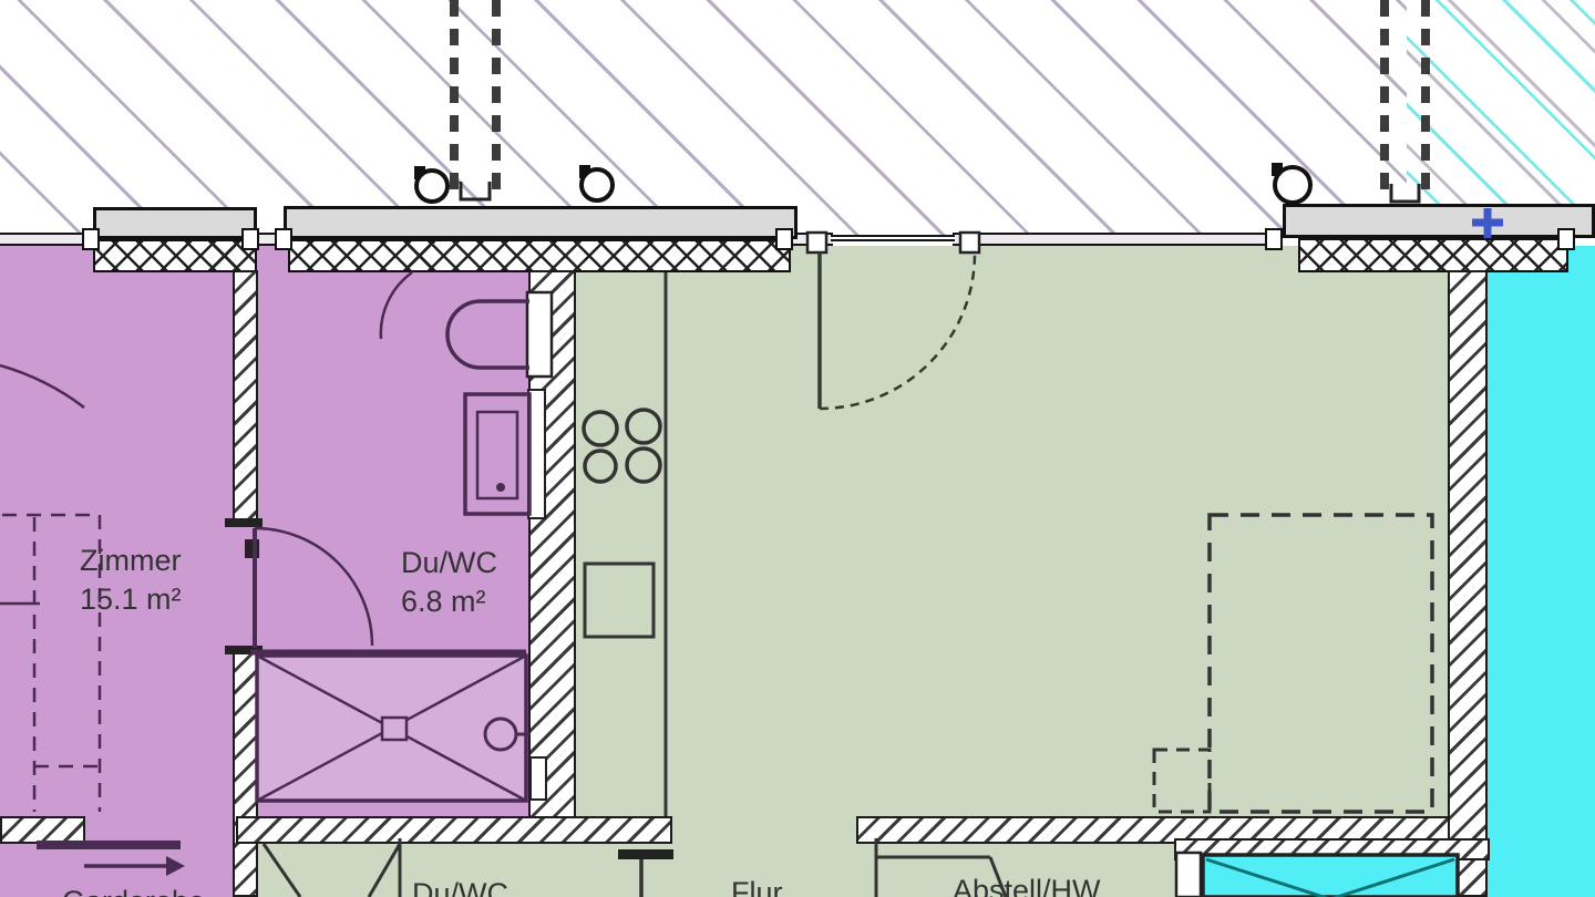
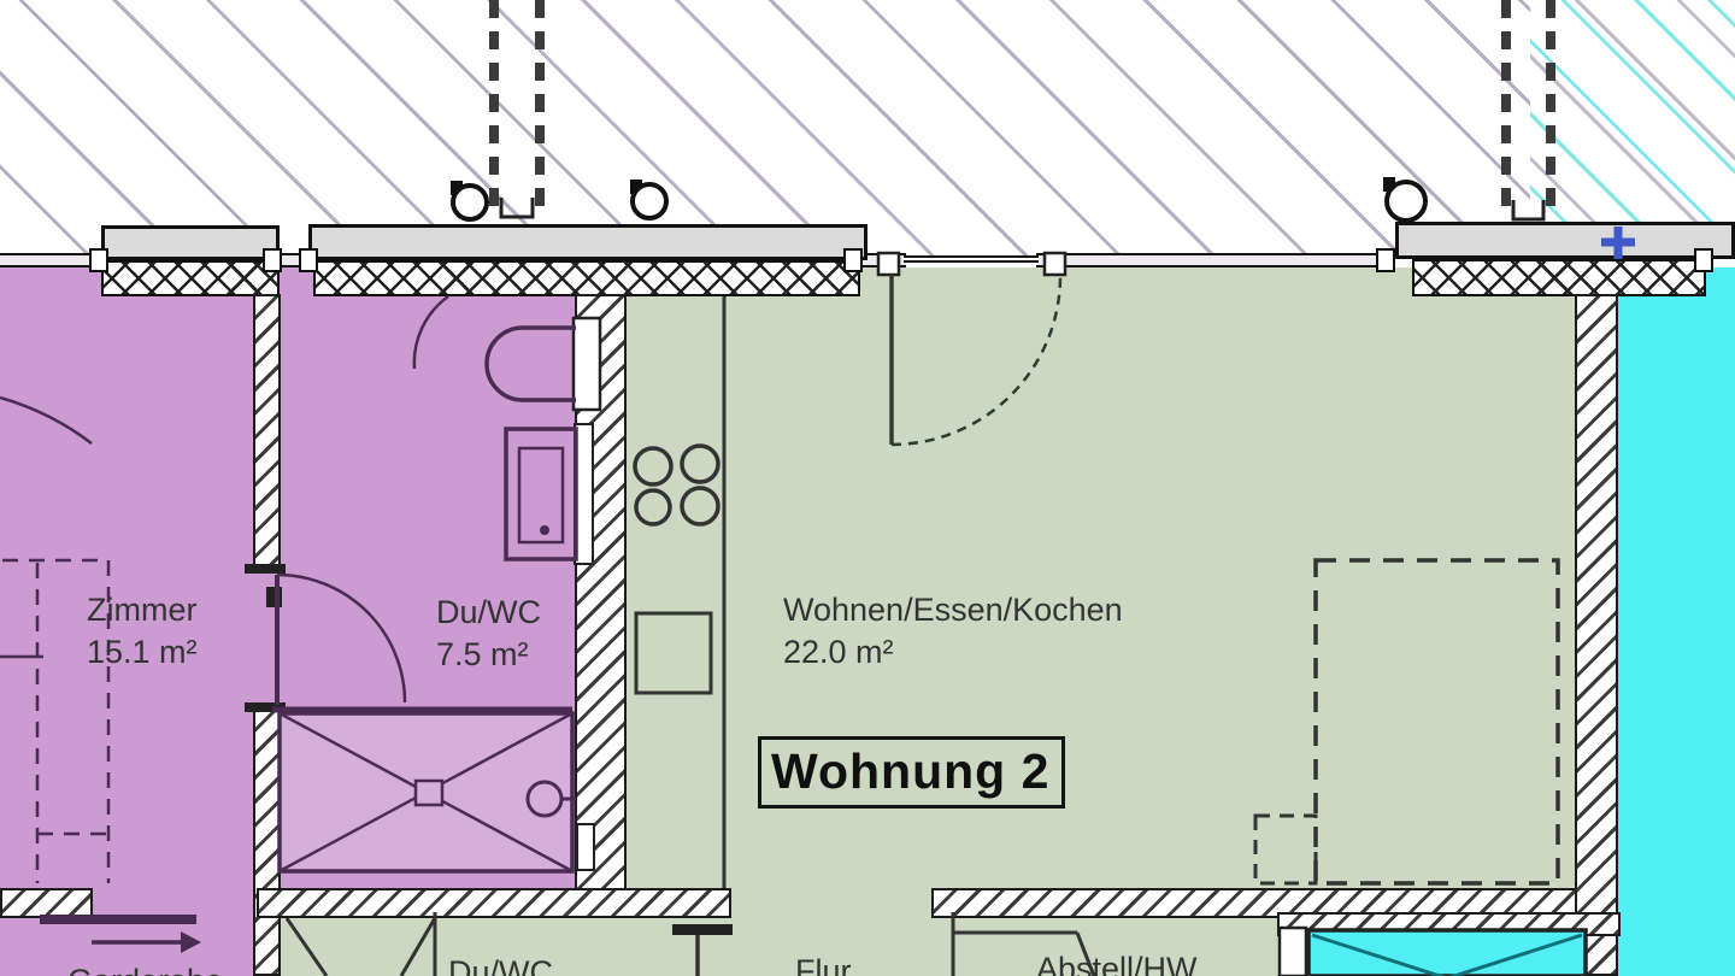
  Zimmer
  15.1 m²
  Du/WC
- 6.8 m²
+ 7.5 m²
+ Wohnen/Essen/Kochen
+ 22.0 m²
+ Wohnung 2
  Du/WC
  Flur
  Abstell/HW
